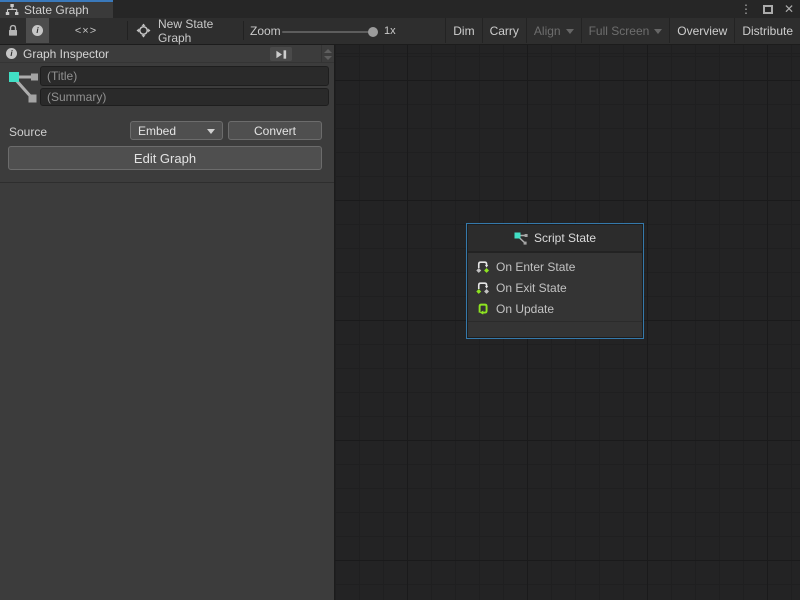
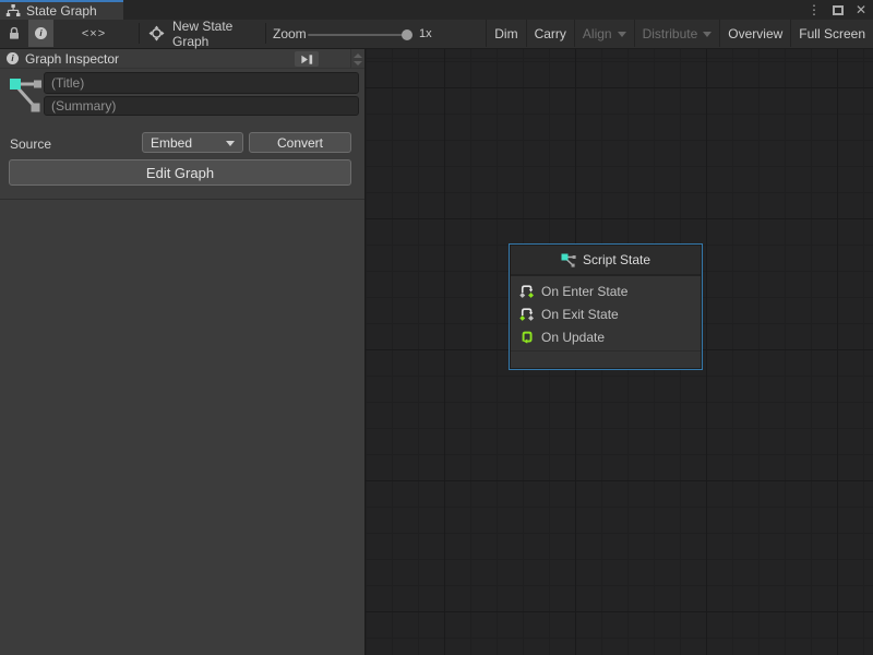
  State Graph
  ⋮
  ✕
  i
  <×>
  New State Graph
  Zoom
  1x
  Dim
  Carry
  Align
- Full Screen
+ Distribute
  Overview
- Distribute
+ Full Screen
  i
  Graph Inspector
  (Title)
  (Summary)
  Source
  Embed
  Convert
  Edit Graph
  Script State
  On Enter State
  On Exit State
  On Update
